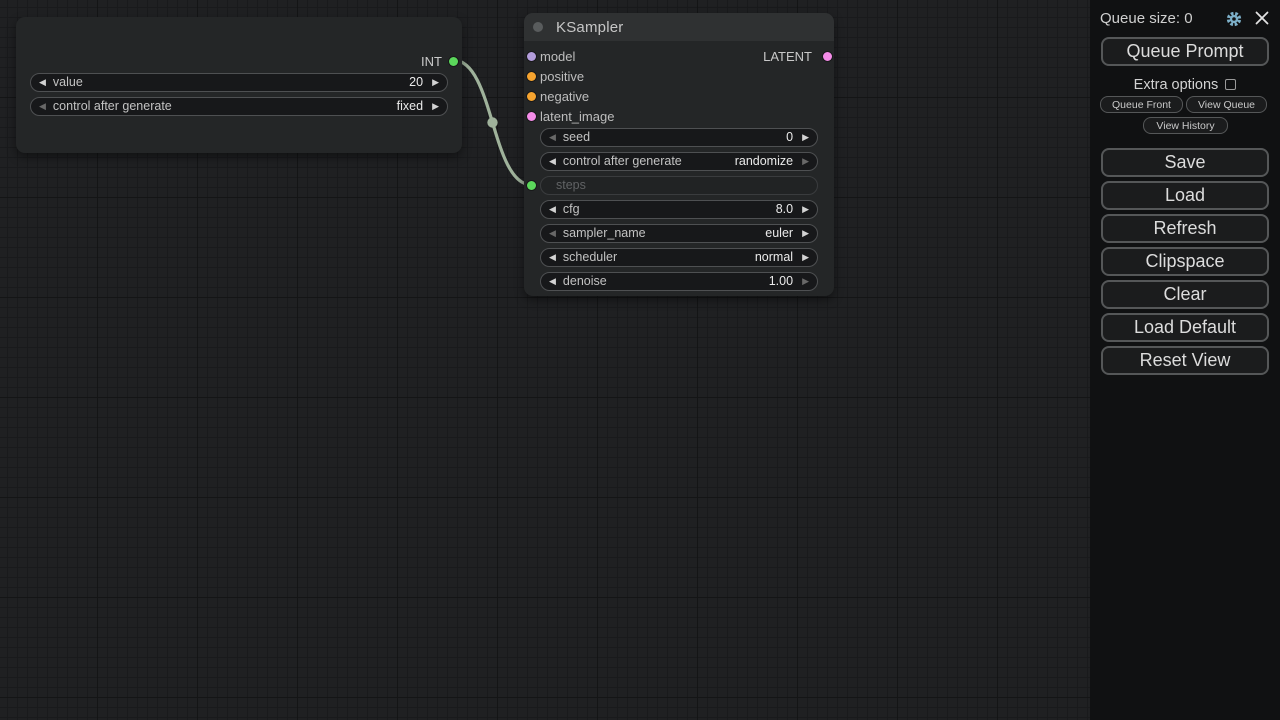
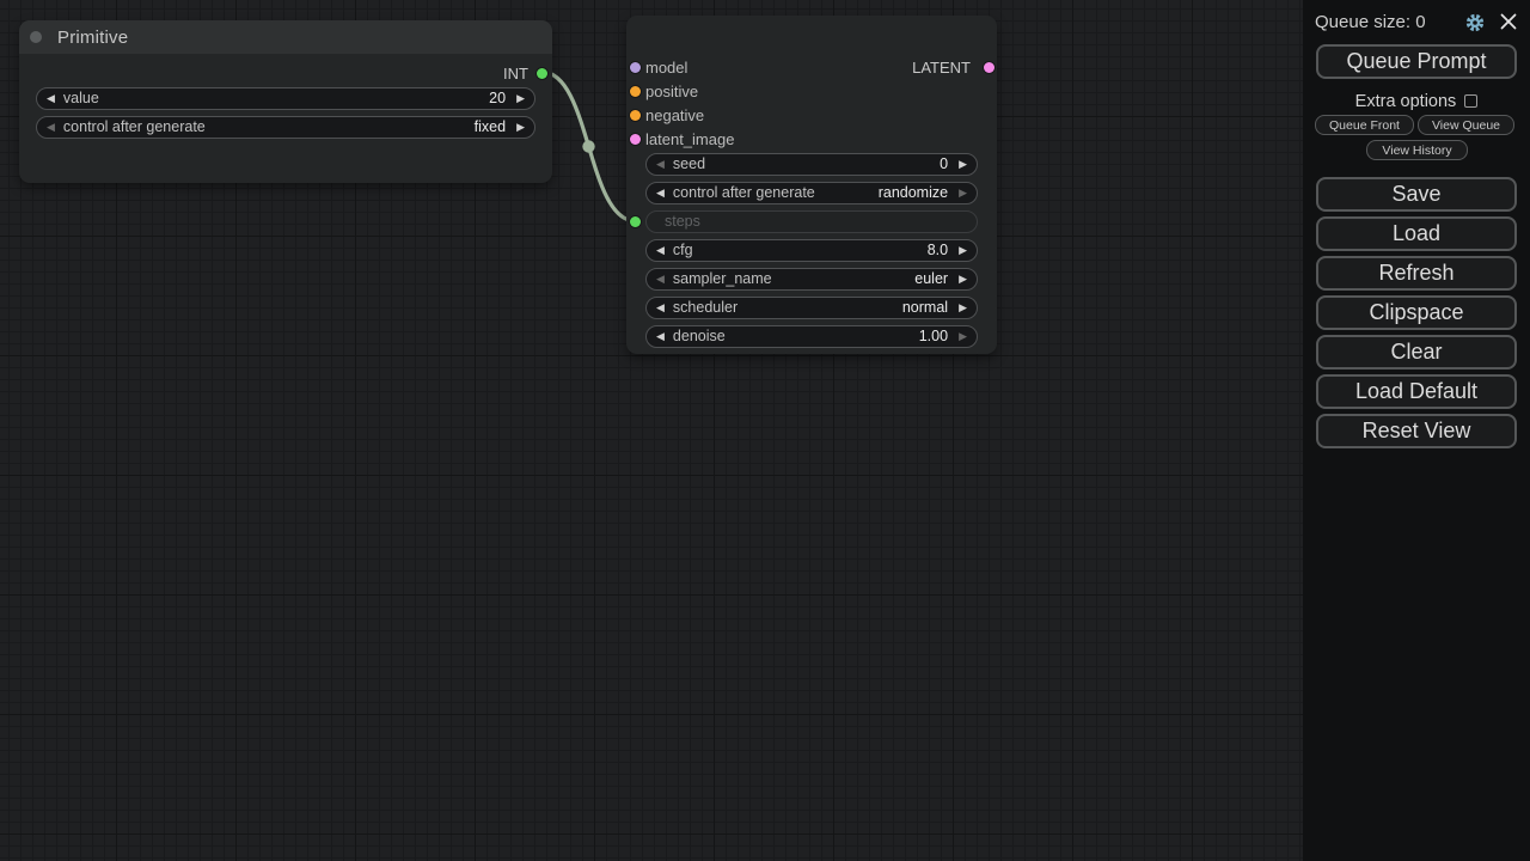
+ Primitive
  INT
  ◀
  value
  20
  ▶
  ◀
  control after generate
  fixed
  ▶
- KSampler
  model
  positive
  negative
  latent_image
  LATENT
  ◀
  seed
  0
  ▶
  ◀
  control after generate
  randomize
  ▶
  steps
  ◀
  cfg
  8.0
  ▶
  ◀
  sampler_name
  euler
  ▶
  ◀
  scheduler
  normal
  ▶
  ◀
  denoise
  1.00
  ▶
  Queue size: 0
  Queue Prompt
  Extra options
  Queue Front
  View Queue
  View History
  Save
  Load
  Refresh
  Clipspace
  Clear
  Load Default
  Reset View
